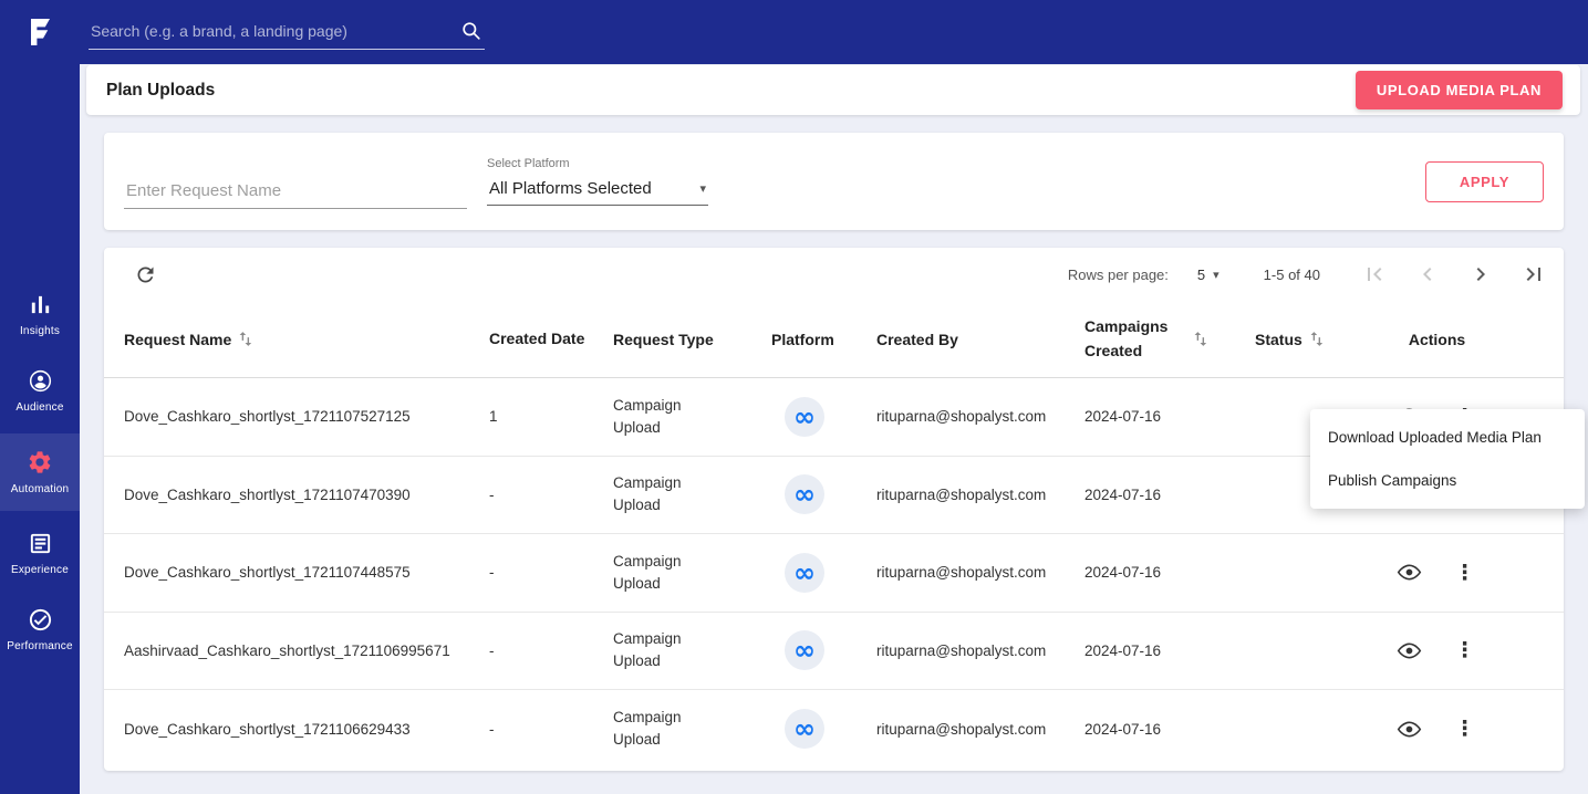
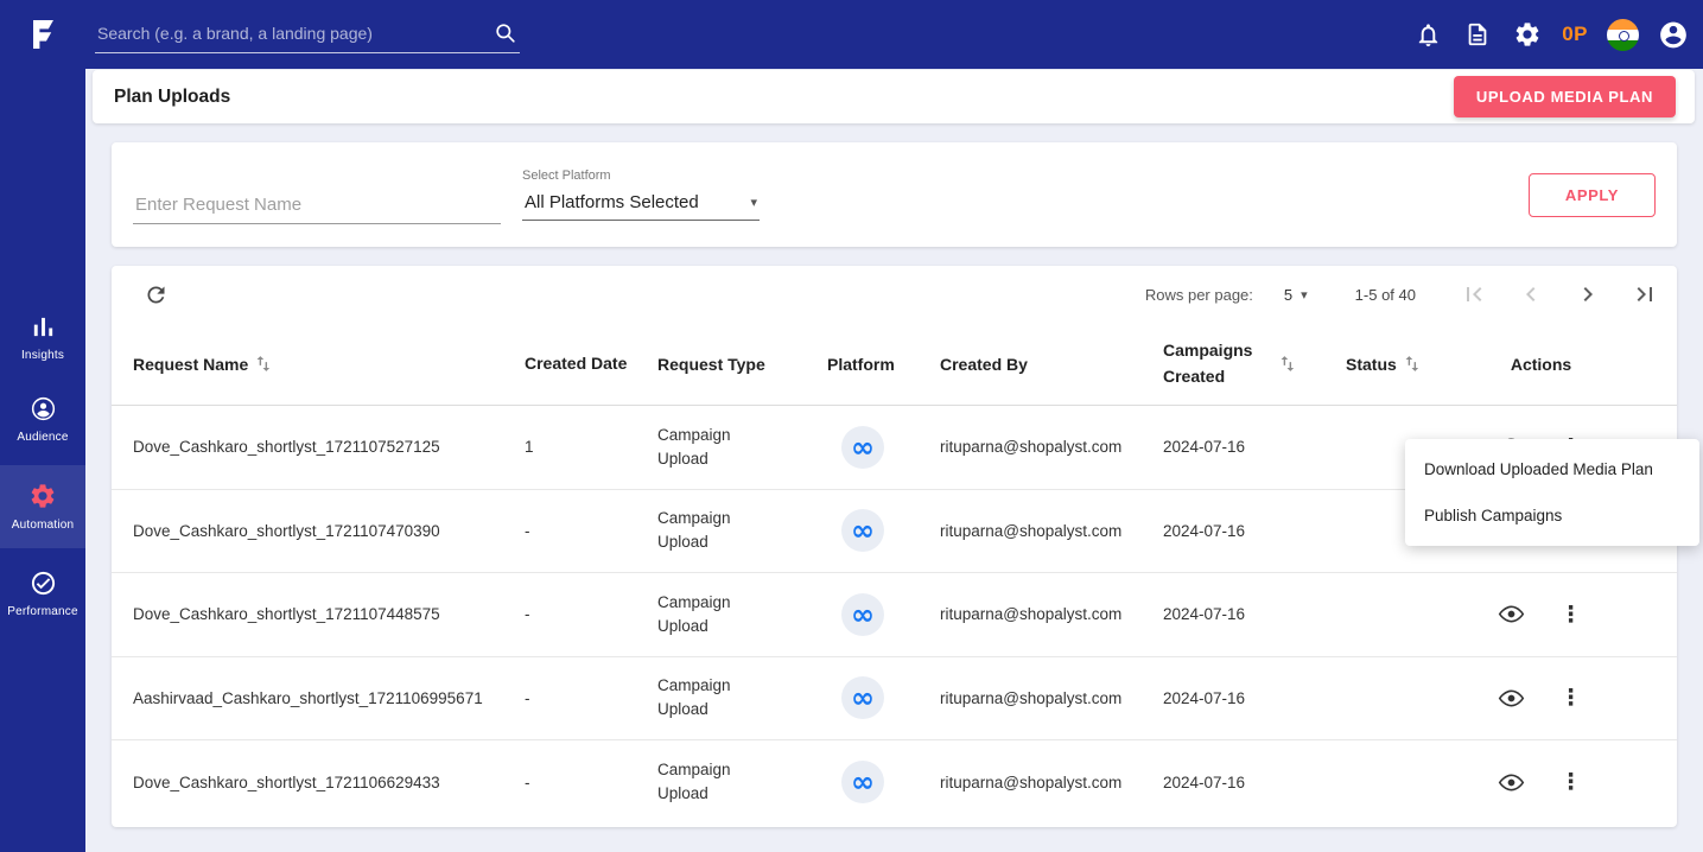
  Insights
  Audience
  Automation
- Experience
  Performance
  Search (e.g. a brand, a landing page)
+ 0P
  Plan Uploads
  UPLOAD MEDIA PLAN
  Enter Request Name
  Select Platform
  All Platforms Selected
  ▾
  APPLY
  Rows per page:
  5
  ▾
  1-5 of 40
  Request Name
  Created Date
  Request Type
  Platform
  Created By
  Campaigns Created
  Status
  Actions
  Dove_Cashkaro_shortlyst_1721107527125
  1
  Campaign Upload
  ∞
  rituparna@shopalyst.com
  2024-07-16
  Dove_Cashkaro_shortlyst_1721107470390
  -
  Campaign Upload
  ∞
  rituparna@shopalyst.com
  2024-07-16
  Dove_Cashkaro_shortlyst_1721107448575
  -
  Campaign Upload
  ∞
  rituparna@shopalyst.com
  2024-07-16
  ⋮
  Aashirvaad_Cashkaro_shortlyst_1721106995671
  -
  Campaign Upload
  ∞
  rituparna@shopalyst.com
  2024-07-16
  ⋮
  Dove_Cashkaro_shortlyst_1721106629433
  -
  Campaign Upload
  ∞
  rituparna@shopalyst.com
  2024-07-16
  ⋮
  Download Uploaded Media Plan
  Publish Campaigns
